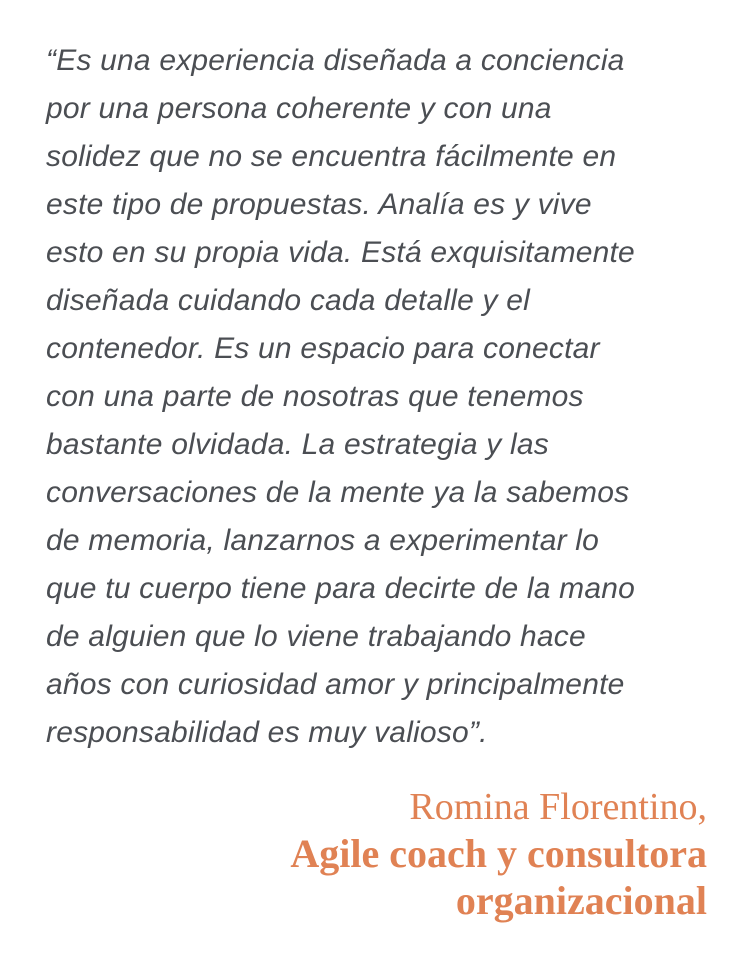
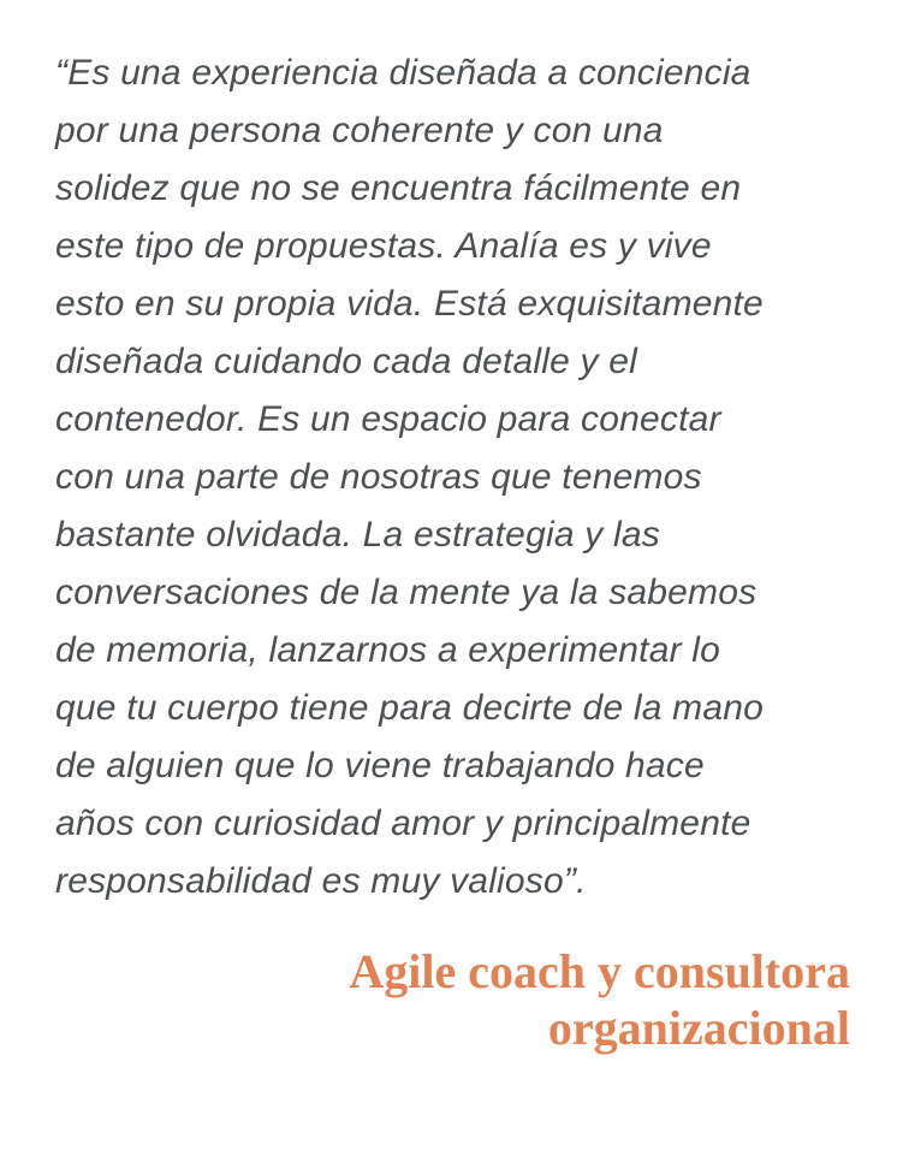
  “Es una experiencia diseñada a conciencia
  por una persona coherente y con una
  solidez que no se encuentra fácilmente en
  este tipo de propuestas. Analía es y vive
  esto en su propia vida. Está exquisitamente
  diseñada cuidando cada detalle y el
  contenedor. Es un espacio para conectar
  con una parte de nosotras que tenemos
  bastante olvidada. La estrategia y las
  conversaciones de la mente ya la sabemos
  de memoria, lanzarnos a experimentar lo
  que tu cuerpo tiene para decirte de la mano
  de alguien que lo viene trabajando hace
  años con curiosidad amor y principalmente
  responsabilidad es muy valioso”.
- Romina Florentino,
  Agile coach y consultora
  organizacional
